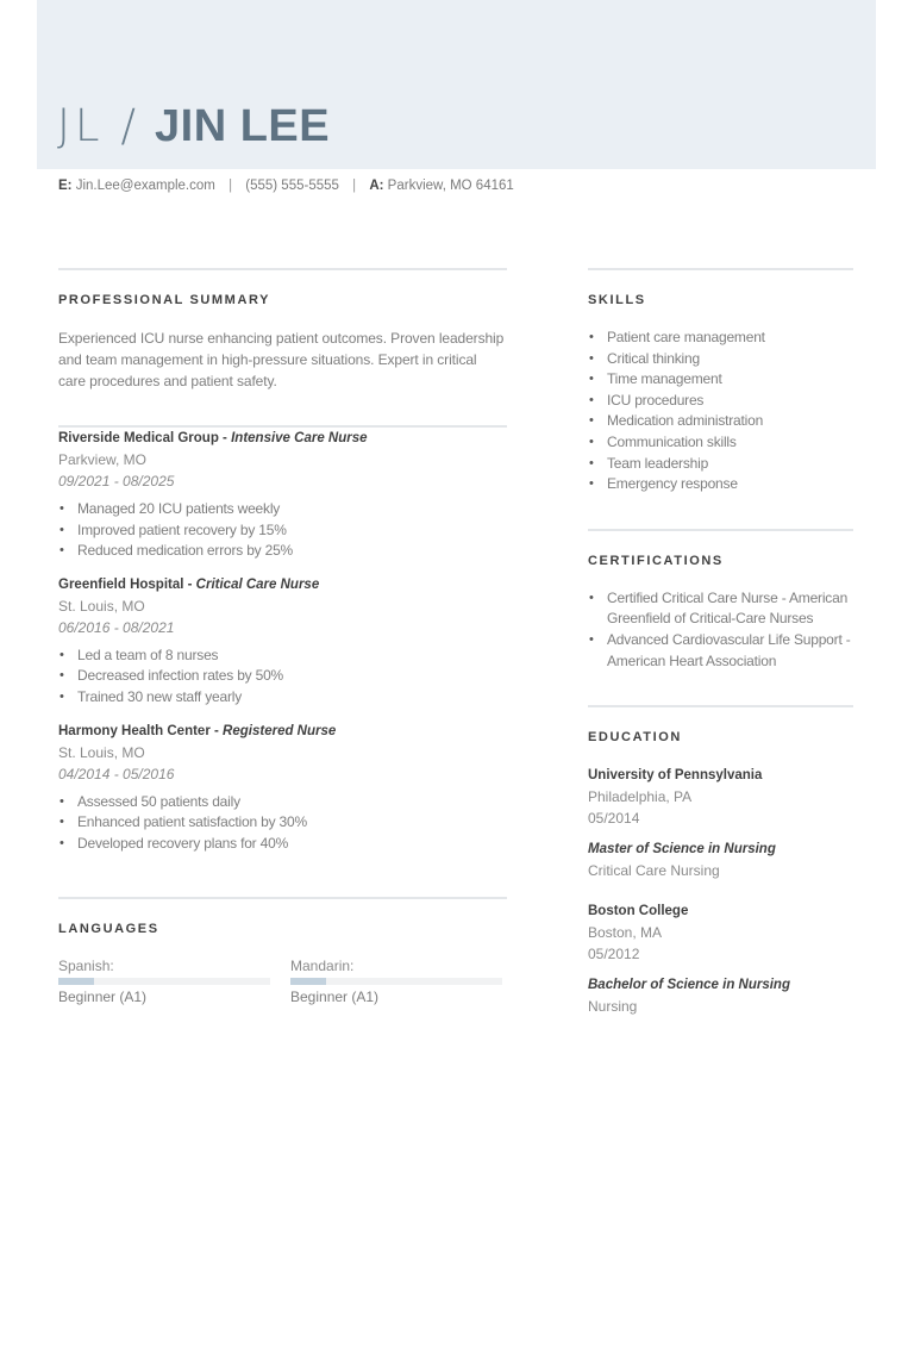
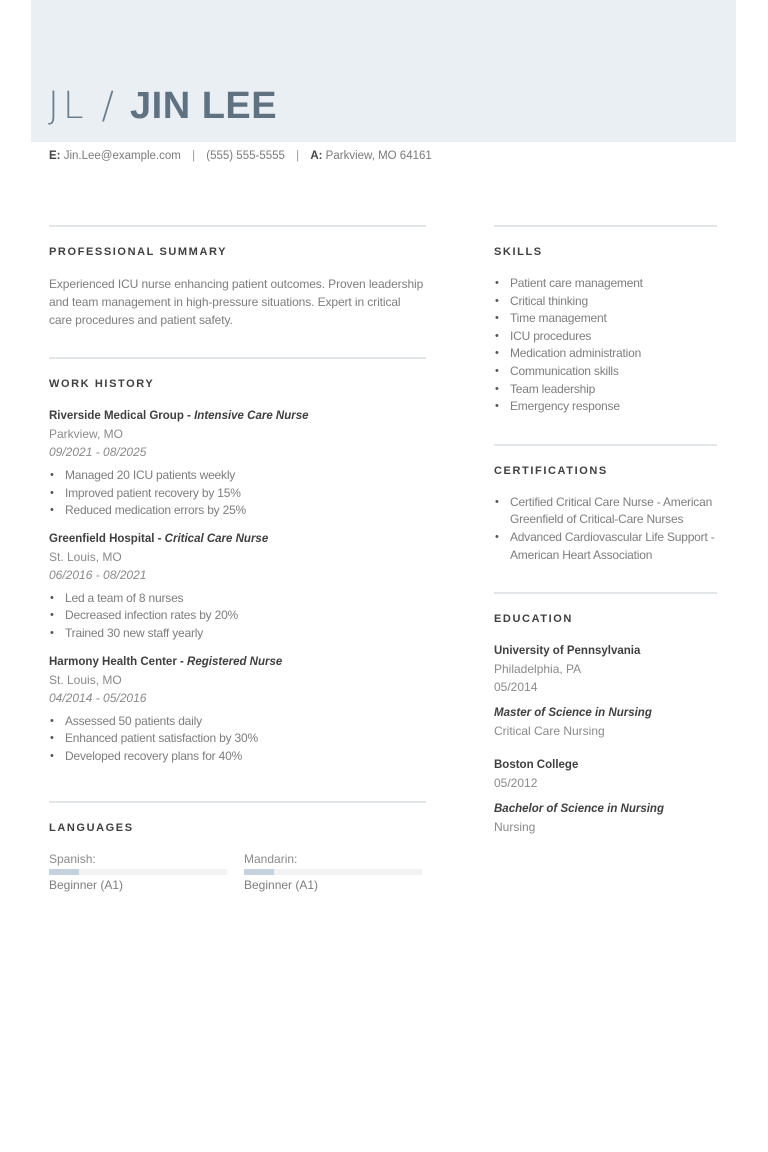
  JL
  /
  JIN LEE
  E: Jin.Lee@example.com | (555) 555-5555 | A: Parkview, MO 64161
  PROFESSIONAL SUMMARY
  Experienced ICU nurse enhancing patient outcomes. Proven leadership and team management in high-pressure situations. Expert in critical care procedures and patient safety.
+ WORK HISTORY
  Riverside Medical Group - Intensive Care Nurse
  Parkview, MO
  09/2021 - 08/2025
  Managed 20 ICU patients weekly
  Improved patient recovery by 15%
  Reduced medication errors by 25%
  Greenfield Hospital - Critical Care Nurse
  St. Louis, MO
  06/2016 - 08/2021
  Led a team of 8 nurses
- Decreased infection rates by 50%
+ Decreased infection rates by 20%
  Trained 30 new staff yearly
  Harmony Health Center - Registered Nurse
  St. Louis, MO
  04/2014 - 05/2016
  Assessed 50 patients daily
  Enhanced patient satisfaction by 30%
  Developed recovery plans for 40%
  LANGUAGES
  Spanish:
  Beginner (A1)
  Mandarin:
  Beginner (A1)
  SKILLS
  Patient care management
  Critical thinking
  Time management
  ICU procedures
  Medication administration
  Communication skills
  Team leadership
  Emergency response
  CERTIFICATIONS
  Certified Critical Care Nurse - American Greenfield of Critical-Care Nurses
  Advanced Cardiovascular Life Support - American Heart Association
  EDUCATION
  University of Pennsylvania
  Philadelphia, PA
  05/2014
  Master of Science in Nursing
  Critical Care Nursing
  Boston College
- Boston, MA
  05/2012
  Bachelor of Science in Nursing
  Nursing
